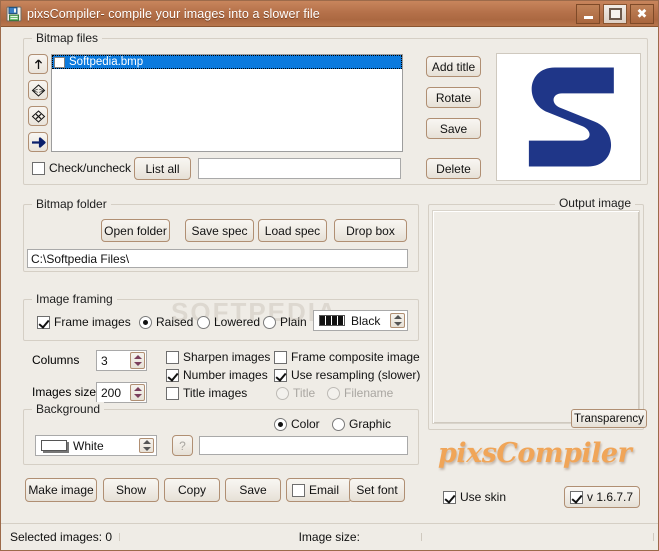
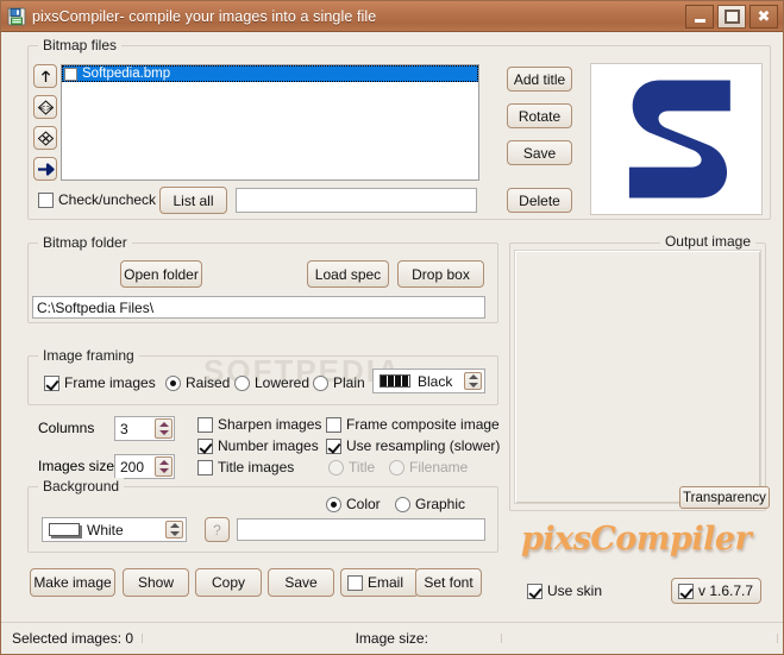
- pixsCompiler- compile your images into a slower file
+ pixsCompiler- compile your images into a single file
  ✖
  SOFTPED
  Bitmap files
  <>
  Softpedia.bmp
  Check/uncheck
  List all
  Add title
  Rotate
  Save
  Delete
  Bitmap folder
  Open folder
- Save spec
  Load spec
  Drop box
  C:\Softpedia Files\
  Output image
  Transparency
  Image framing
  Frame images
  Raised
  Lowered
  Plain
  Black
  Columns
  3
  Images size
  200
  Sharpen images
  Number images
  Title images
  Frame composite image
  Use resampling (slower)
  Title
  Filename
  Background
  Color
  Graphic
  White
  ?
  Make image
  Show
  Copy
  Save
  Email
  Set font
  pixsCompiler
  Use skin
  v 1.6.7.7
  Selected images: 0
  Image size:
